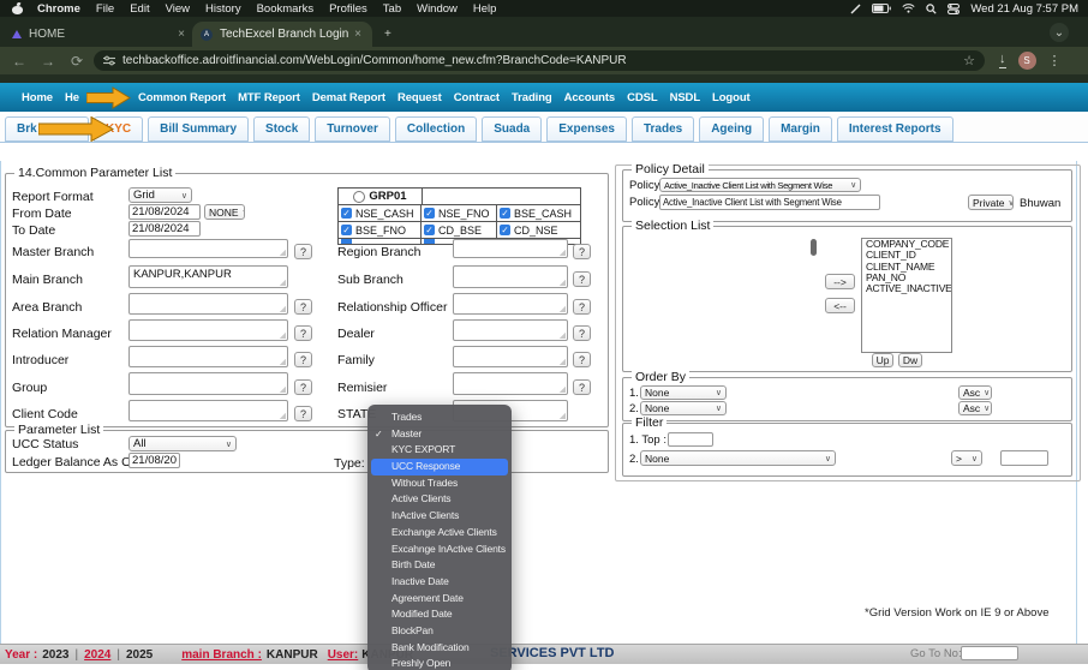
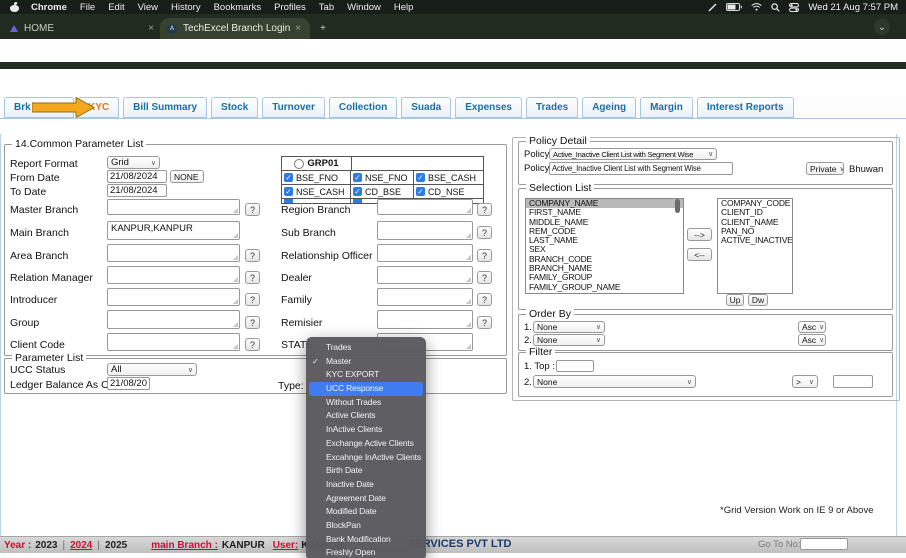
  Chrome
  File
  Edit
  View
  History
  Bookmarks
  Profiles
  Tab
  Window
  Help
  Wed 21 Aug 7:57 PM
  HOME
  ×
  TechExcel Branch Login
  ×
  +
  ⌄
- ←
- →
- ⟳
- techbackoffice.adroitfinancial.com/WebLogin/Common/home_new.cfm?BranchCode=KANPUR
- ☆
- ↓
- S
- ⋮
- Home
- He
- Common Report
- MTF Report
- Demat Report
- Request
- Contract
- Trading
- Accounts
- CDSL
- NSDL
- Logout
  Brk
  Bill Summary
  Stock
  Turnover
  Collection
  Suada
  Expenses
  Trades
  Ageing
  Margin
  Interest Reports
  14.Common Parameter List
  Report Format
  Grid
  From Date
  21/08/2024
  NONE
  To Date
  21/08/2024
  Master Branch
  ?
  Main Branch
  KANPUR,KANPUR
  Area Branch
  ?
  Relation Manager
  ?
  Introducer
  ?
  Group
  ?
  Client Code
  ?
  GRP01
  ✓
- NSE_CASH
+ BSE_FNO
  ✓
  NSE_FNO
  ✓
  BSE_CASH
  ✓
- BSE_FNO
+ NSE_CASH
  ✓
  CD_BSE
  ✓
  CD_NSE
  Region Branch
  ?
  Sub Branch
  ?
  Relationship Officer
  ?
  Dealer
  ?
  Family
  ?
  Remisier
  ?
  STAT
  Parameter List
  UCC Status
  All
  Ledger Balance As O
  21/08/20
  Type:
  Policy Detail
  Policy
  Active_Inactive Client List with Segment Wise
  Policy
  Active_Inactive Client List with Segment Wise
  Private
  Bhuwan
  Selection List
+ COMPANY_NAME
+ FIRST_NAME
+ MIDDLE_NAME
+ REM_CODE
+ LAST_NAME
+ SEX
+ BRANCH_CODE
+ BRANCH_NAME
+ FAMILY_GROUP
+ FAMILY_GROUP_NAME
  -->
  <--
  COMPANY_CODE
  CLIENT_ID
  CLIENT_NAME
  PAN_NO
  ACTIVE_INACTIVE
  Up
  Dw
  Order By
  1.
  None
  Asc
  2.
  None
  Asc
  Filter
  1. Top :
  2.
  None
  >
  *Grid Version Work on IE 9 or Above
  Year :
  2023
  |
  2024
  |
  2025
  main Branch :
  KANPUR
  User:
  RVICES PVT LTD
  Go To No
  Trades
  ✓
  Master
  KYC EXPORT
  UCC Response
  Without Trades
  Active Clients
  InActive Clients
  Exchange Active Clients
  Excahnge InActive Clients
  Birth Date
  Inactive Date
  Agreement Date
  Modified Date
  BlockPan
  Bank Modification
  Freshly Open
